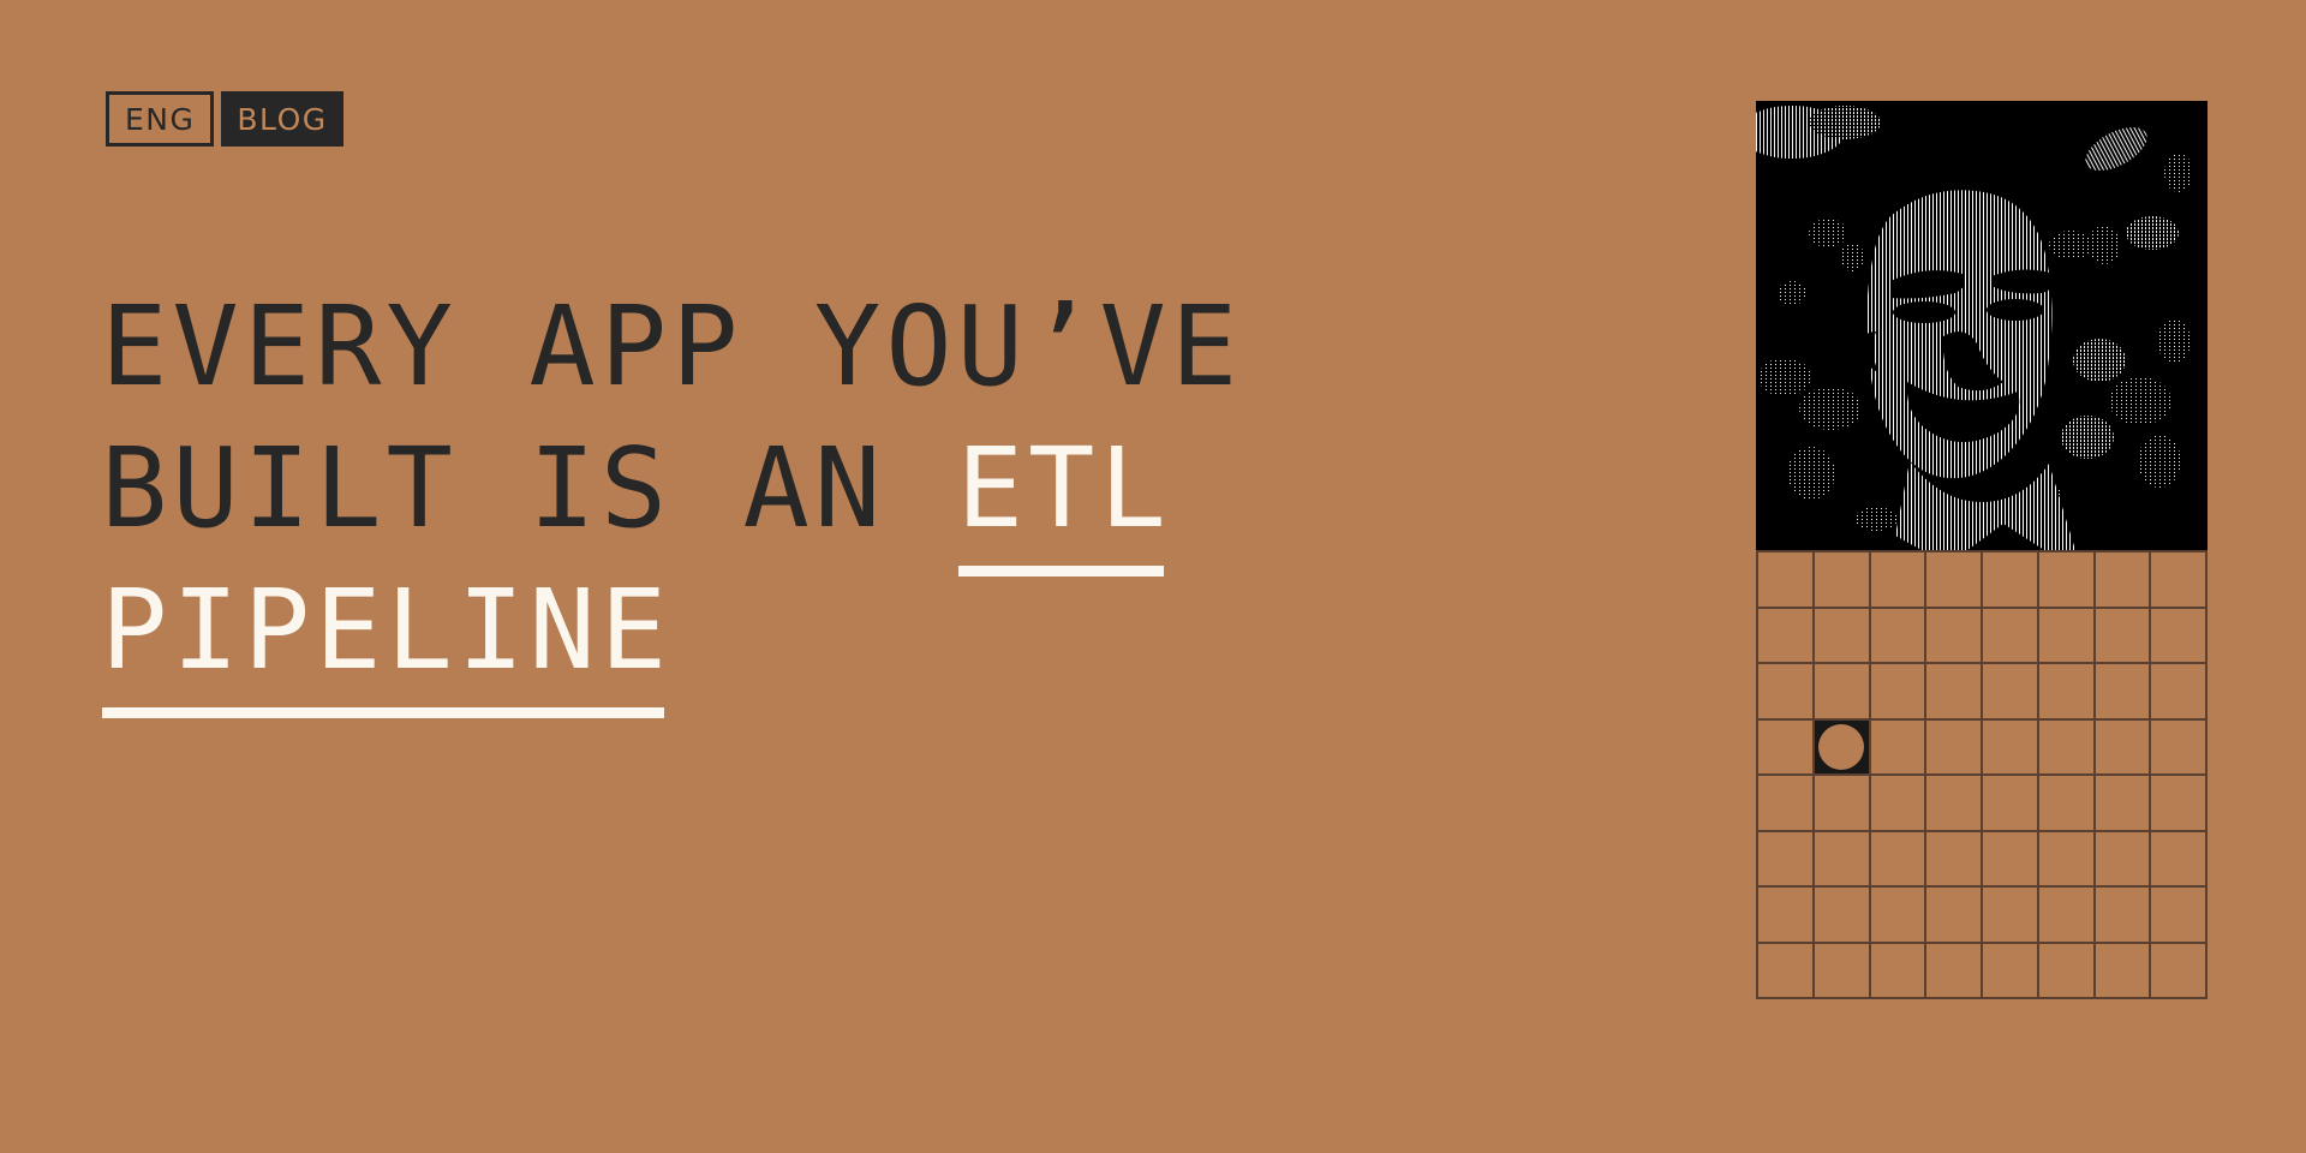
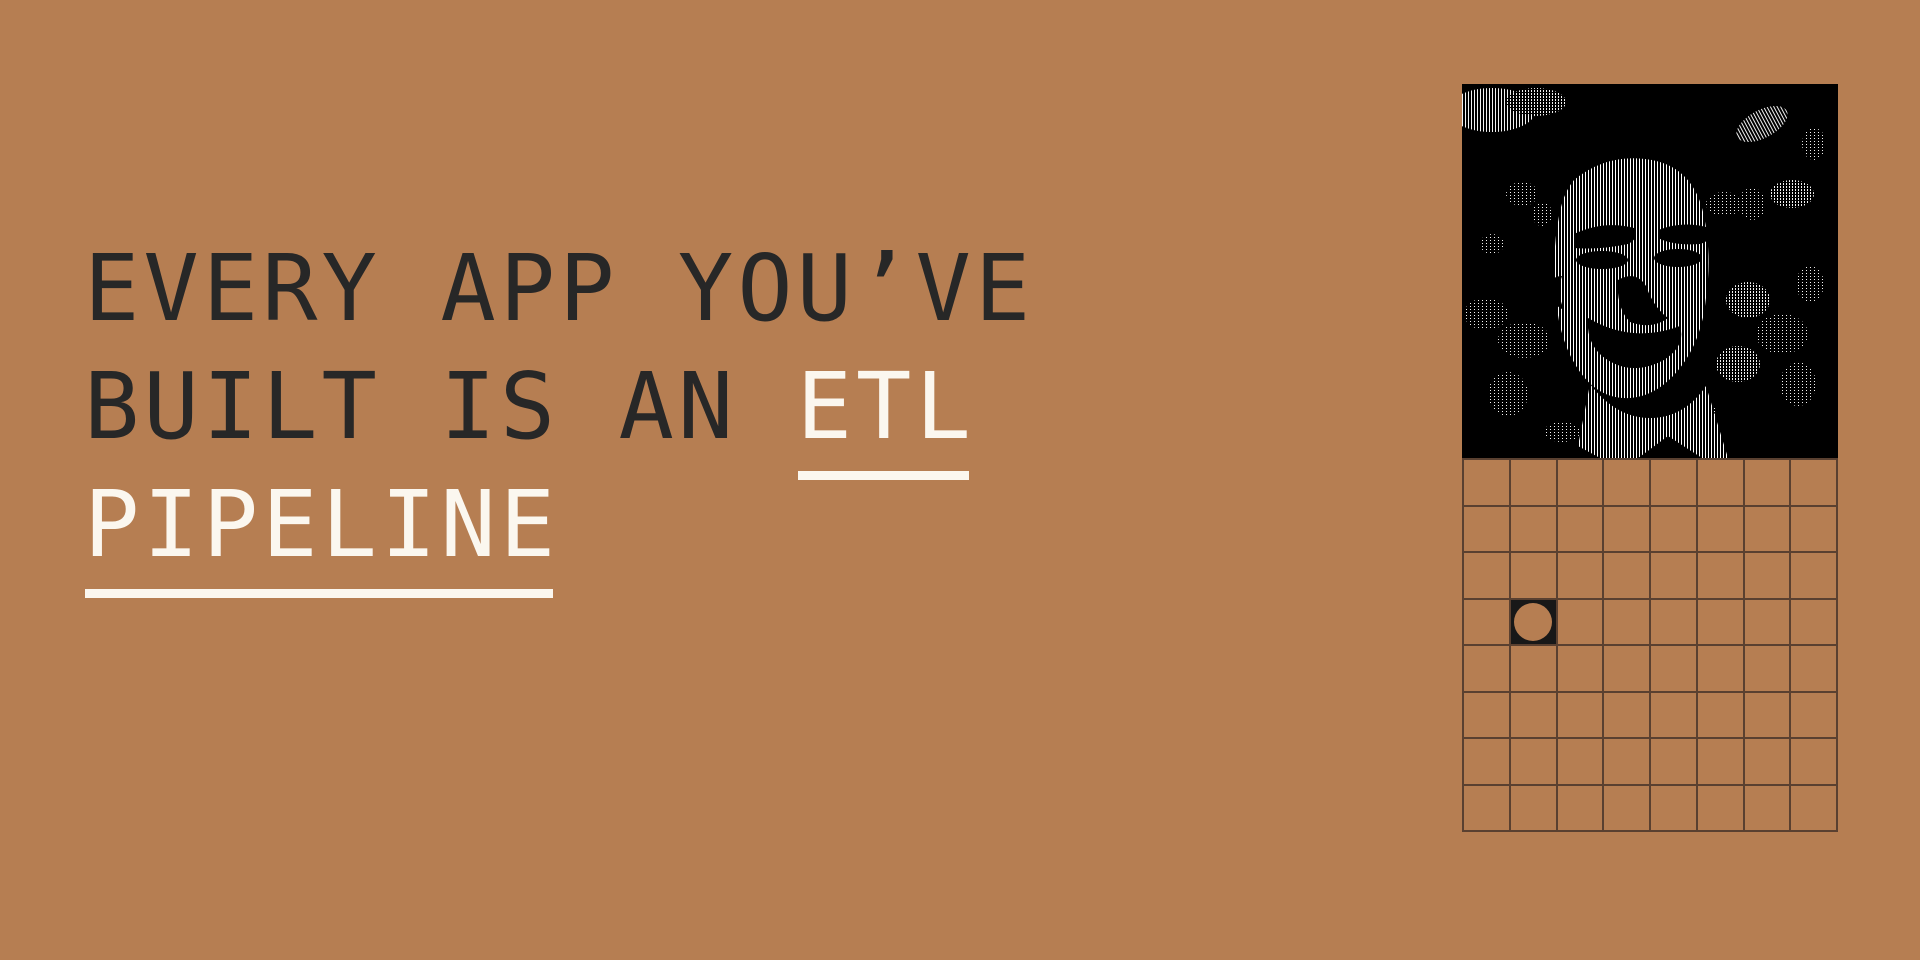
- ENG
- BLOG
  EVERY APP YOU’VE
  BUILT IS AN ETL
  PIPELINE
